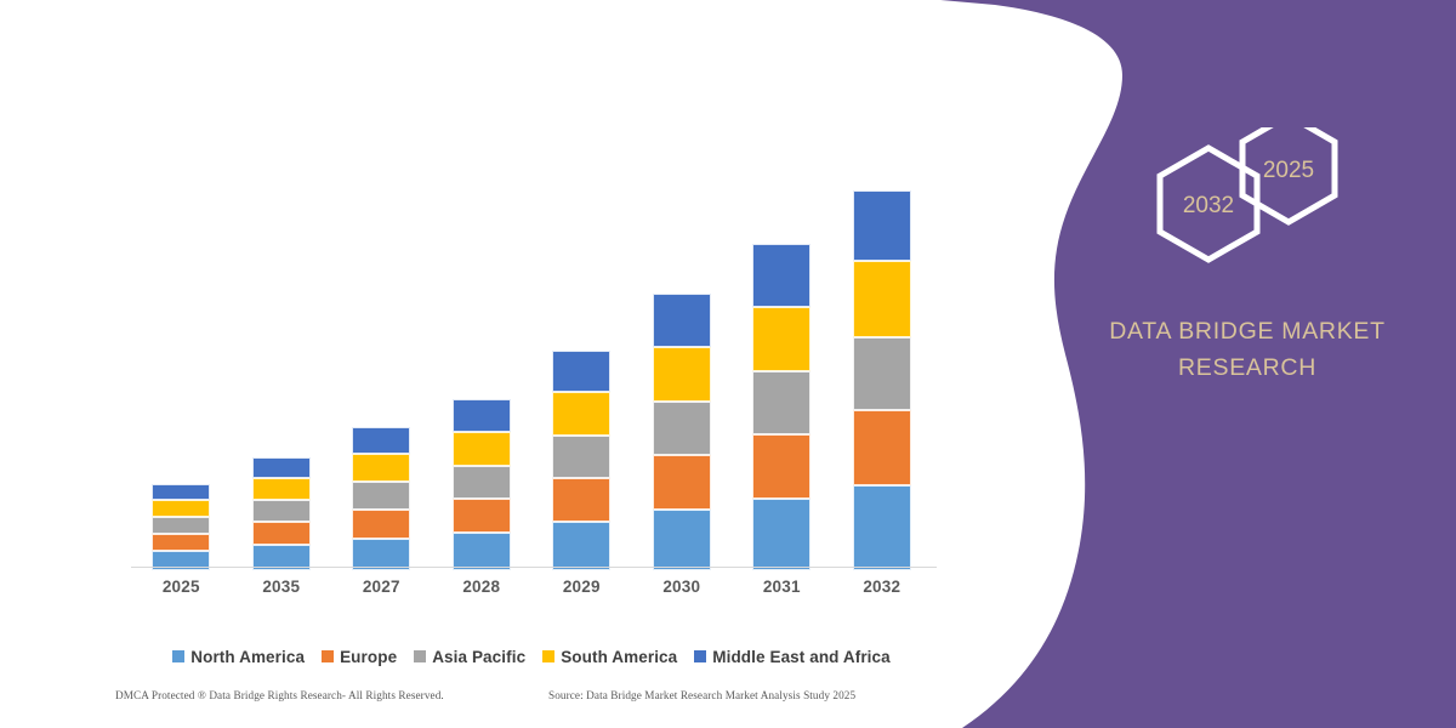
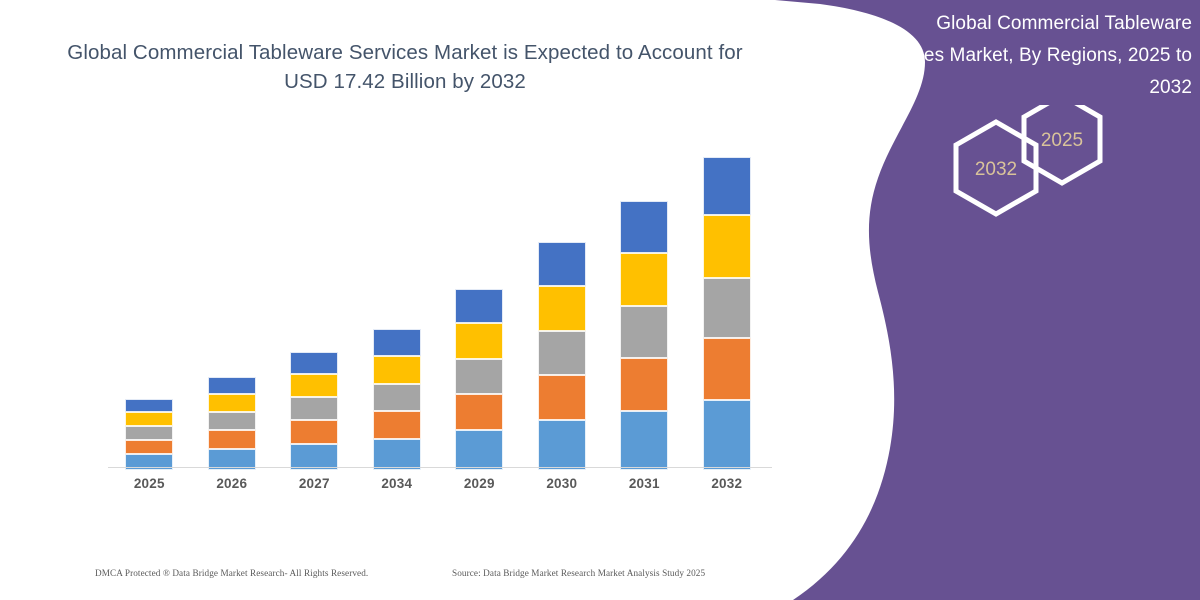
+ Global Commercial Tableware Services Market is Expected to Account for USD 17.42 Billion by 2032
  2025
- 2035
+ 2026
  2027
- 2028
+ 2034
  2029
  2030
  2031
  2032
- North America
- Europe
- Asia Pacific
- South America
- Middle East and Africa
- DMCA Protected ® Data Bridge Rights Research- All Rights Reserved.
+ DMCA Protected ® Data Bridge Market Research- All Rights Reserved.
  Source: Data Bridge Market Research Market Analysis Study 2025
+ Global Commercial Tableware Services Market, By Regions, 2025 to 2032
  2032
  2025
- DATA BRIDGE MARKET RESEARCH
